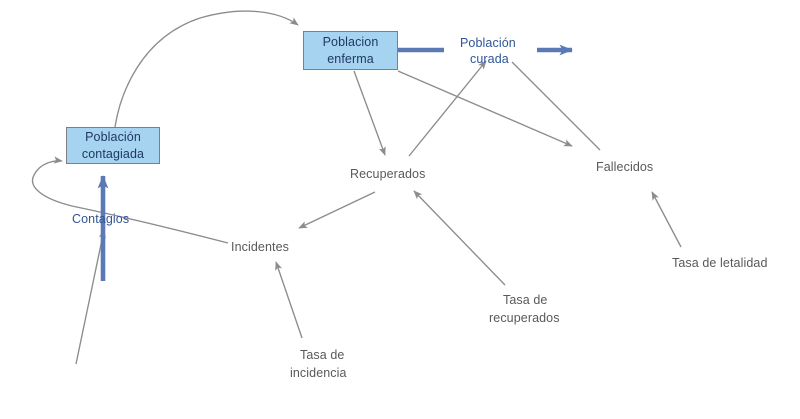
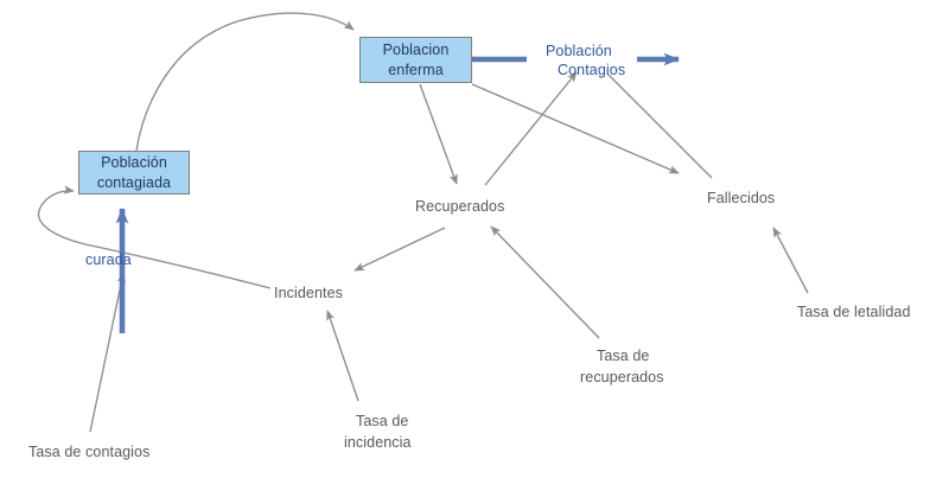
  Población
  contagiada
  Poblacion
  enferma
- Contagios
+ curada
  Población
- curada
+ Contagios
  Recuperados
  Fallecidos
  Incidentes
+ Tasa de contagios
  Tasa de
  incidencia
  Tasa de
  recuperados
  Tasa de letalidad
